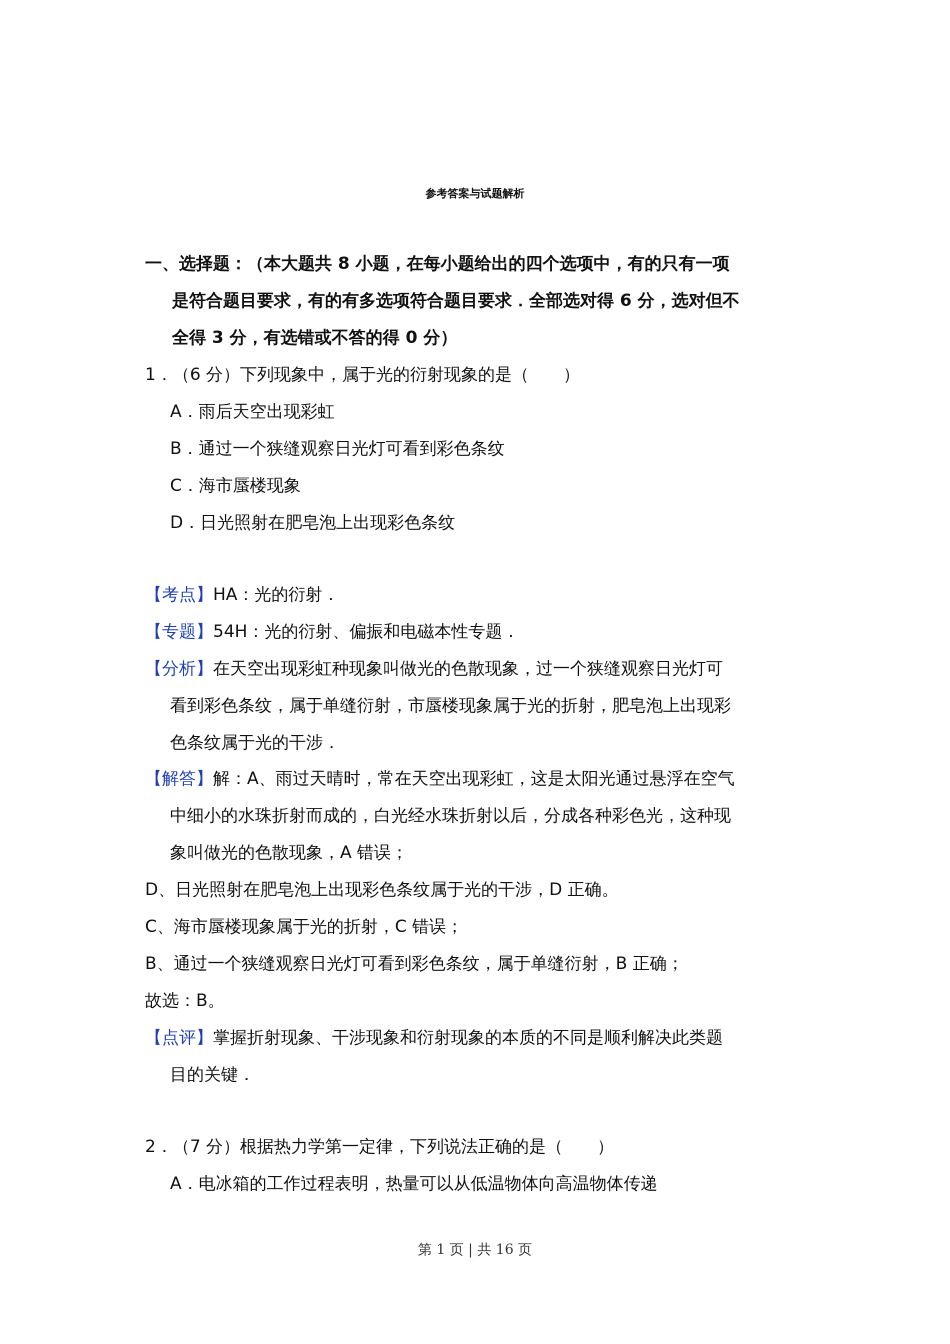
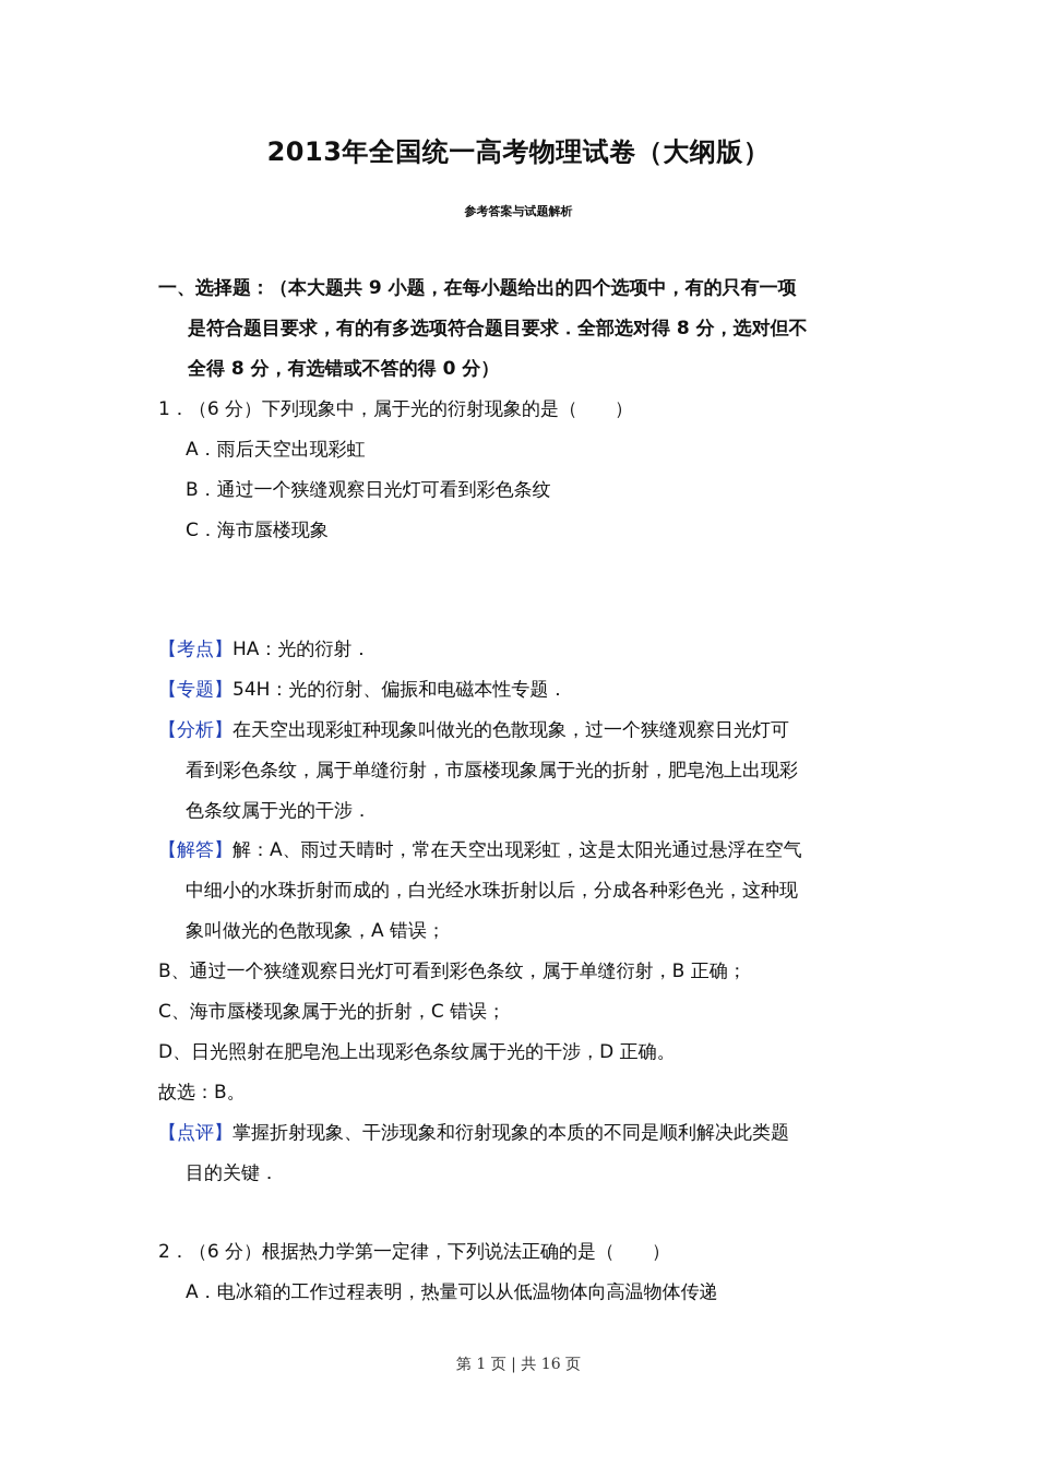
+ 2013年全国统一高考物理试卷（大纲版）
  参考答案与试题解析
- 一、选择题：（本大题共 8 小题，在每小题给出的四个选项中，有的只有一项
+ 一、选择题：（本大题共 9 小题，在每小题给出的四个选项中，有的只有一项
- 是符合题目要求，有的有多选项符合题目要求．全部选对得 6 分，选对但不
+ 是符合题目要求，有的有多选项符合题目要求．全部选对得 8 分，选对但不
- 全得 3 分，有选错或不答的得 0 分）
+ 全得 8 分，有选错或不答的得 0 分）
  1．（6 分）下列现象中，属于光的衍射现象的是（ ）
  A．雨后天空出现彩虹
  B．通过一个狭缝观察日光灯可看到彩色条纹
  C．海市蜃楼现象
- D．日光照射在肥皂泡上出现彩色条纹
  【考点】HA：光的衍射．
  【专题】54H：光的衍射、偏振和电磁本性专题．
  【分析】在天空出现彩虹种现象叫做光的色散现象，过一个狭缝观察日光灯可
  看到彩色条纹，属于单缝衍射，市蜃楼现象属于光的折射，肥皂泡上出现彩
  色条纹属于光的干涉．
  【解答】解：A、雨过天晴时，常在天空出现彩虹，这是太阳光通过悬浮在空气
  中细小的水珠折射而成的，白光经水珠折射以后，分成各种彩色光，这种现
  象叫做光的色散现象，A 错误；
- D、日光照射在肥皂泡上出现彩色条纹属于光的干涉，D 正确。
+ B、通过一个狭缝观察日光灯可看到彩色条纹，属于单缝衍射，B 正确；
  C、海市蜃楼现象属于光的折射，C 错误；
- B、通过一个狭缝观察日光灯可看到彩色条纹，属于单缝衍射，B 正确；
+ D、日光照射在肥皂泡上出现彩色条纹属于光的干涉，D 正确。
  故选：B。
  【点评】掌握折射现象、干涉现象和衍射现象的本质的不同是顺利解决此类题
  目的关键．
- 2．（7 分）根据热力学第一定律，下列说法正确的是（ ）
+ 2．（6 分）根据热力学第一定律，下列说法正确的是（ ）
  A．电冰箱的工作过程表明，热量可以从低温物体向高温物体传递
  第 1 页 | 共 16 页
